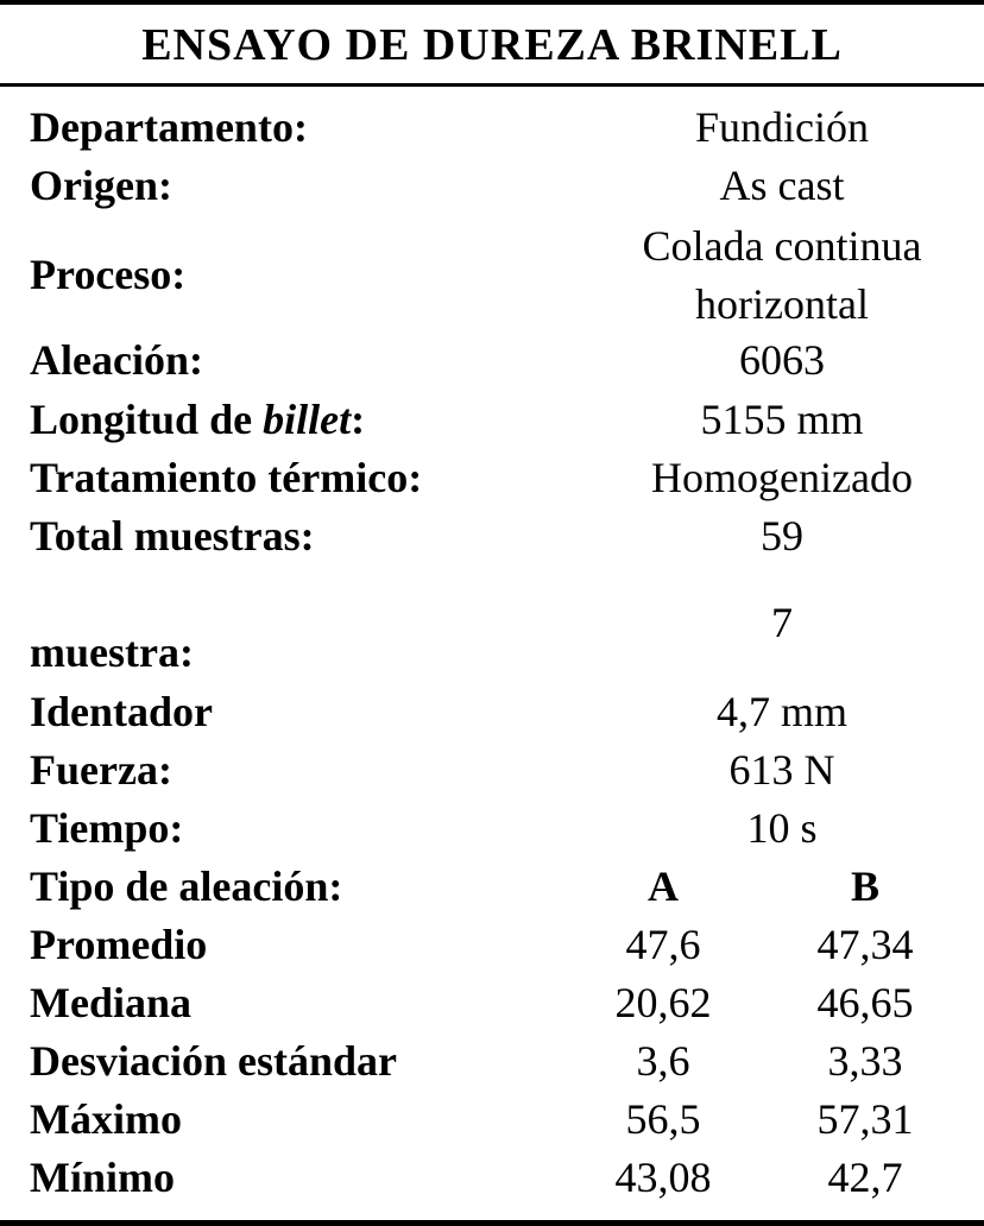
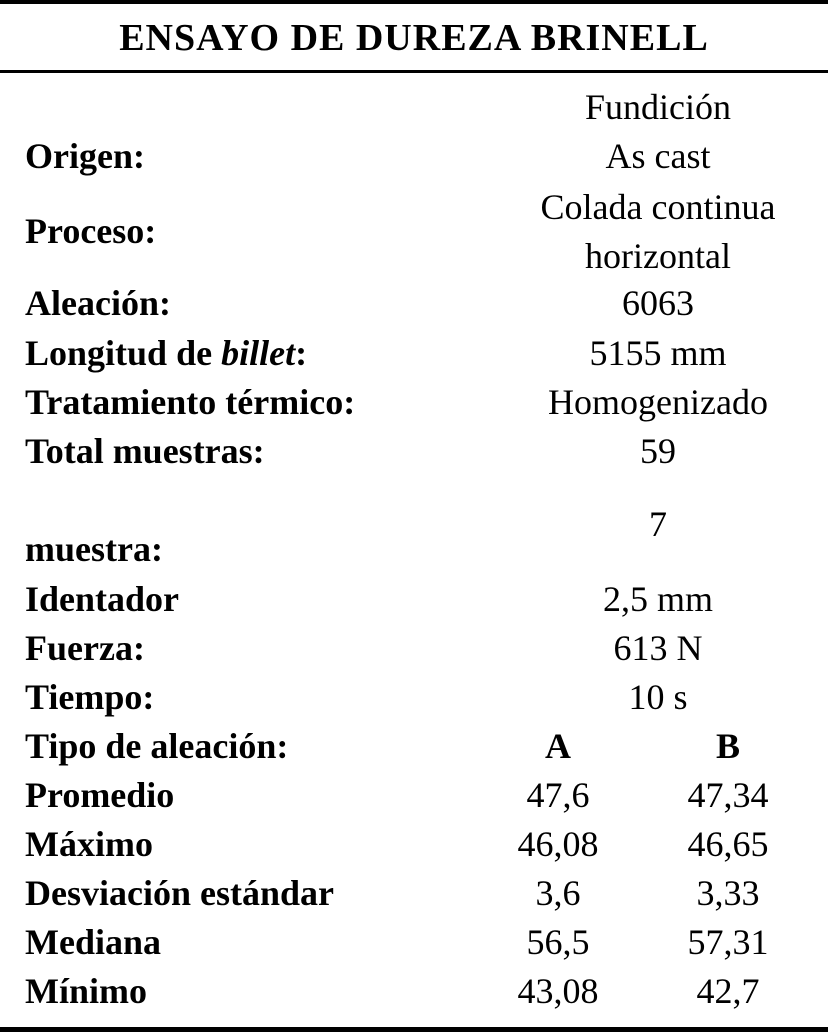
  ENSAYO DE DUREZA BRINELL
- Departamento:
  Fundición
  Origen:
  As cast
  Proceso:
  Colada continua
  horizontal
  Aleación:
  6063
  Longitud de billet:
  5155 mm
  Tratamiento térmico:
  Homogenizado
  Total muestras:
  59
  muestra:
  7
  Identador
- 4,7 mm
+ 2,5 mm
  Fuerza:
  613 N
  Tiempo:
  10 s
  Tipo de aleación:
  A
  B
  Promedio
  47,6
  47,34
- Mediana
+ Máximo
- 20,62
+ 46,08
  46,65
  Desviación estándar
  3,6
  3,33
- Máximo
+ Mediana
  56,5
  57,31
  Mínimo
  43,08
  42,7
